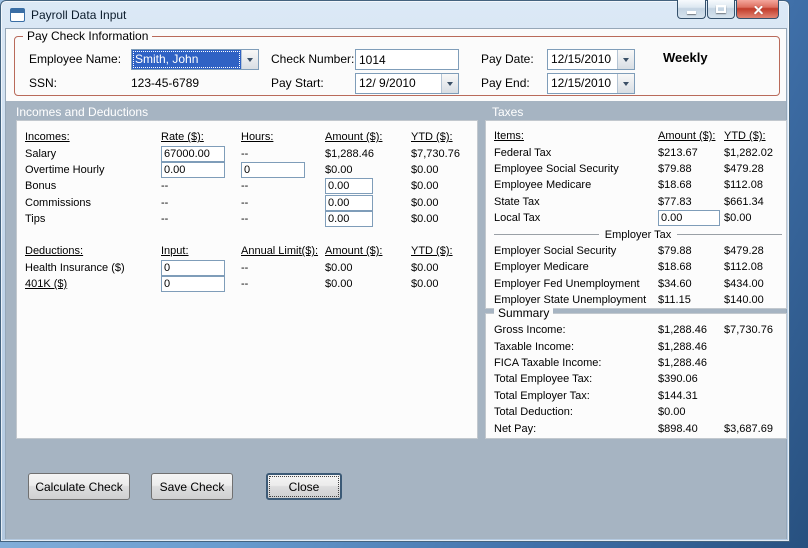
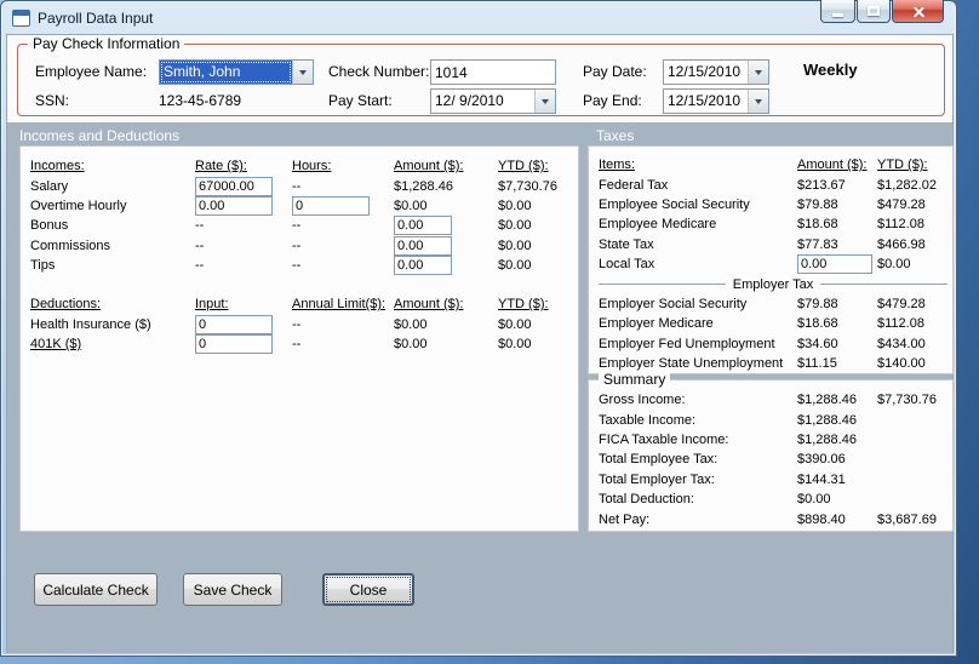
  Payroll Data Input
  Pay Check Information
  Employee Name:
  Smith, John
  SSN:
  123-45-6789
  Check Number:
  1014
  Pay Start:
  12/ 9/2010
  Pay Date:
  12/15/2010
  Pay End:
  12/15/2010
  Weekly
  Incomes and Deductions
  Taxes
  Incomes:
  Rate ($):
  Hours:
  Amount ($):
  YTD ($):
  Salary
  67000.00
  --
  $1,288.46
  $7,730.76
  Overtime Hourly
  0.00
  0
  $0.00
  $0.00
  Bonus
  --
  --
  0.00
  $0.00
  Commissions
  --
  --
  0.00
  $0.00
  Tips
  --
  --
  0.00
  $0.00
  Deductions:
  Input:
  Annual Limit($):
  Amount ($):
  YTD ($):
  Health Insurance ($)
  0
  --
  $0.00
  $0.00
  401K ($)
  0
  --
  $0.00
  $0.00
  Items:
  Amount ($):
  YTD ($):
  Federal Tax
  $213.67
  $1,282.02
  Employee Social Security
  $79.88
  $479.28
  Employee Medicare
  $18.68
  $112.08
  State Tax
  $77.83
- $661.34
+ $466.98
  Local Tax
  0.00
  $0.00
  Employer Tax
  Employer Social Security
  $79.88
  $479.28
  Employer Medicare
  $18.68
  $112.08
  Employer Fed Unemployment
  $34.60
  $434.00
  Employer State Unemployment
  $11.15
  $140.00
  Summary
  Gross Income:
  $1,288.46
  $7,730.76
  Taxable Income:
  $1,288.46
  FICA Taxable Income:
  $1,288.46
  Total Employee Tax:
  $390.06
  Total Employer Tax:
  $144.31
  Total Deduction:
  $0.00
  Net Pay:
  $898.40
  $3,687.69
  Calculate Check
  Save Check
  Close
